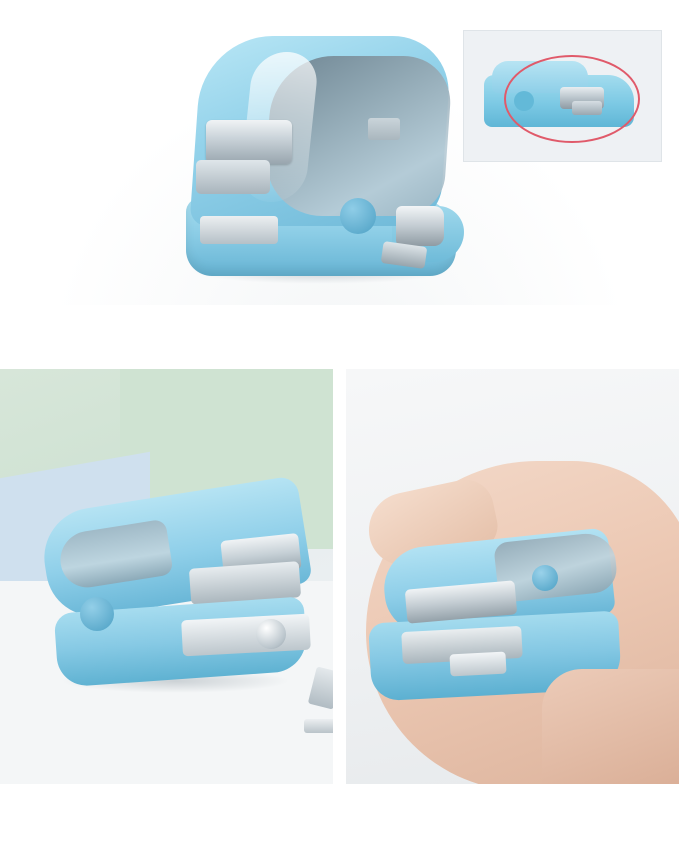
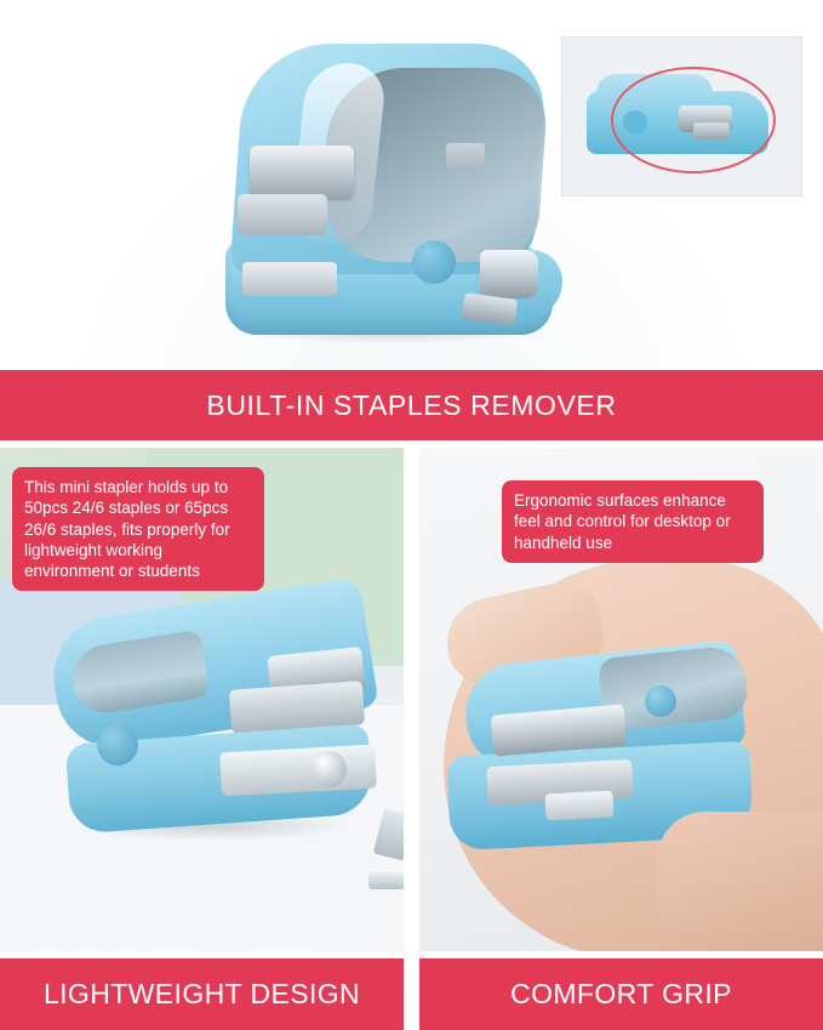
+ BUILT-IN STAPLES REMOVER
+ This mini stapler holds up to 50pcs 24/6 staples or 65pcs 26/6 staples, fits properly for lightweight working environment or students
+ Ergonomic surfaces enhance feel and control for desktop or handheld use
+ LIGHTWEIGHT DESIGN
+ COMFORT GRIP
